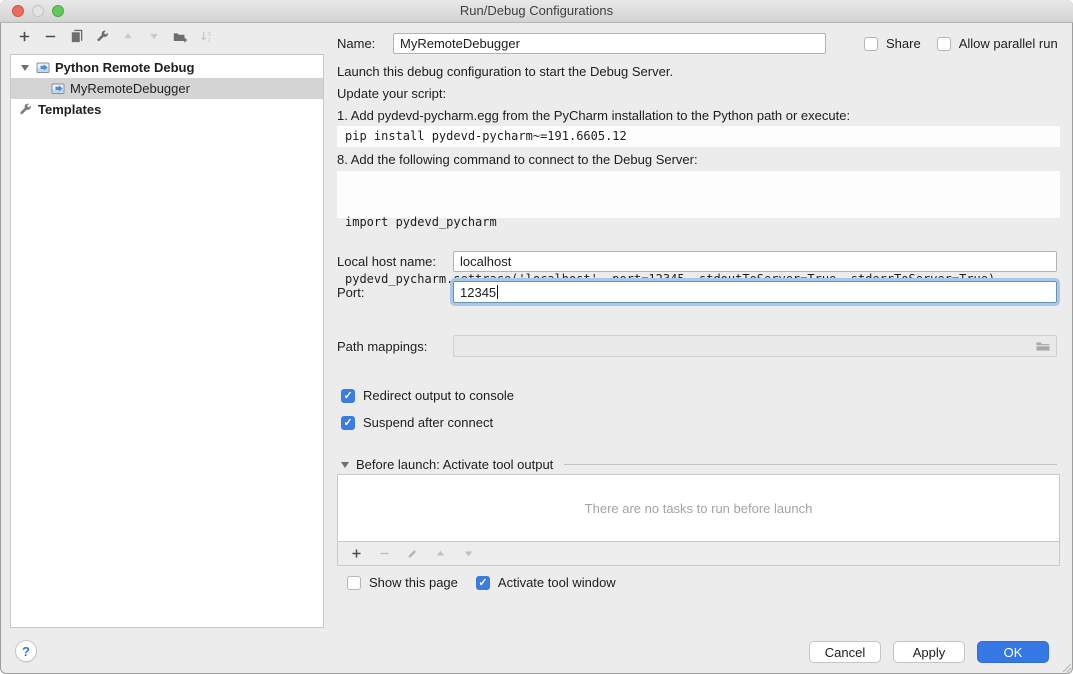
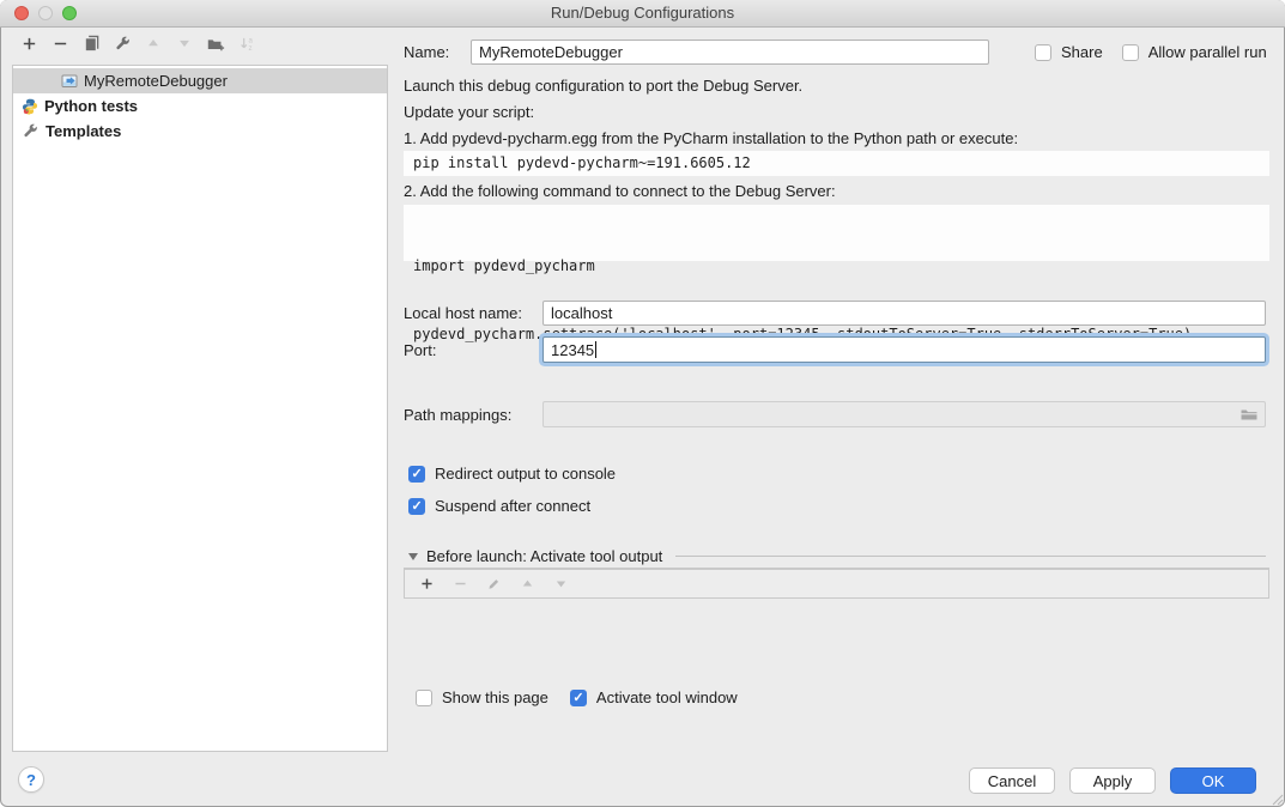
  Run/Debug Configurations
- Python Remote Debug
  MyRemoteDebugger
+ Python tests
  Templates
  Name:
  MyRemoteDebugger
  Share
  Allow parallel run
- Launch this debug configuration to start the Debug Server.
+ Launch this debug configuration to port the Debug Server.
  Update your script:
  1. Add pydevd-pycharm.egg from the PyCharm installation to the Python path or execute:
  pip install pydevd-pycharm~=191.6605.12
- 8. Add the following command to connect to the Debug Server:
+ 2. Add the following command to connect to the Debug Server:
  import pydevd_pycharm
  pydevd_pycharm.settrace('localhost', port=12345, stdoutToServer=True, stderrToServer=True)
  Local host name:
  localhost
  Port:
  12345
  Path mappings:
  Redirect output to console
  Suspend after connect
  Before launch: Activate tool output
- There are no tasks to run before launch
  Show this page
  Activate tool window
  ?
  Cancel
  Apply
  OK
